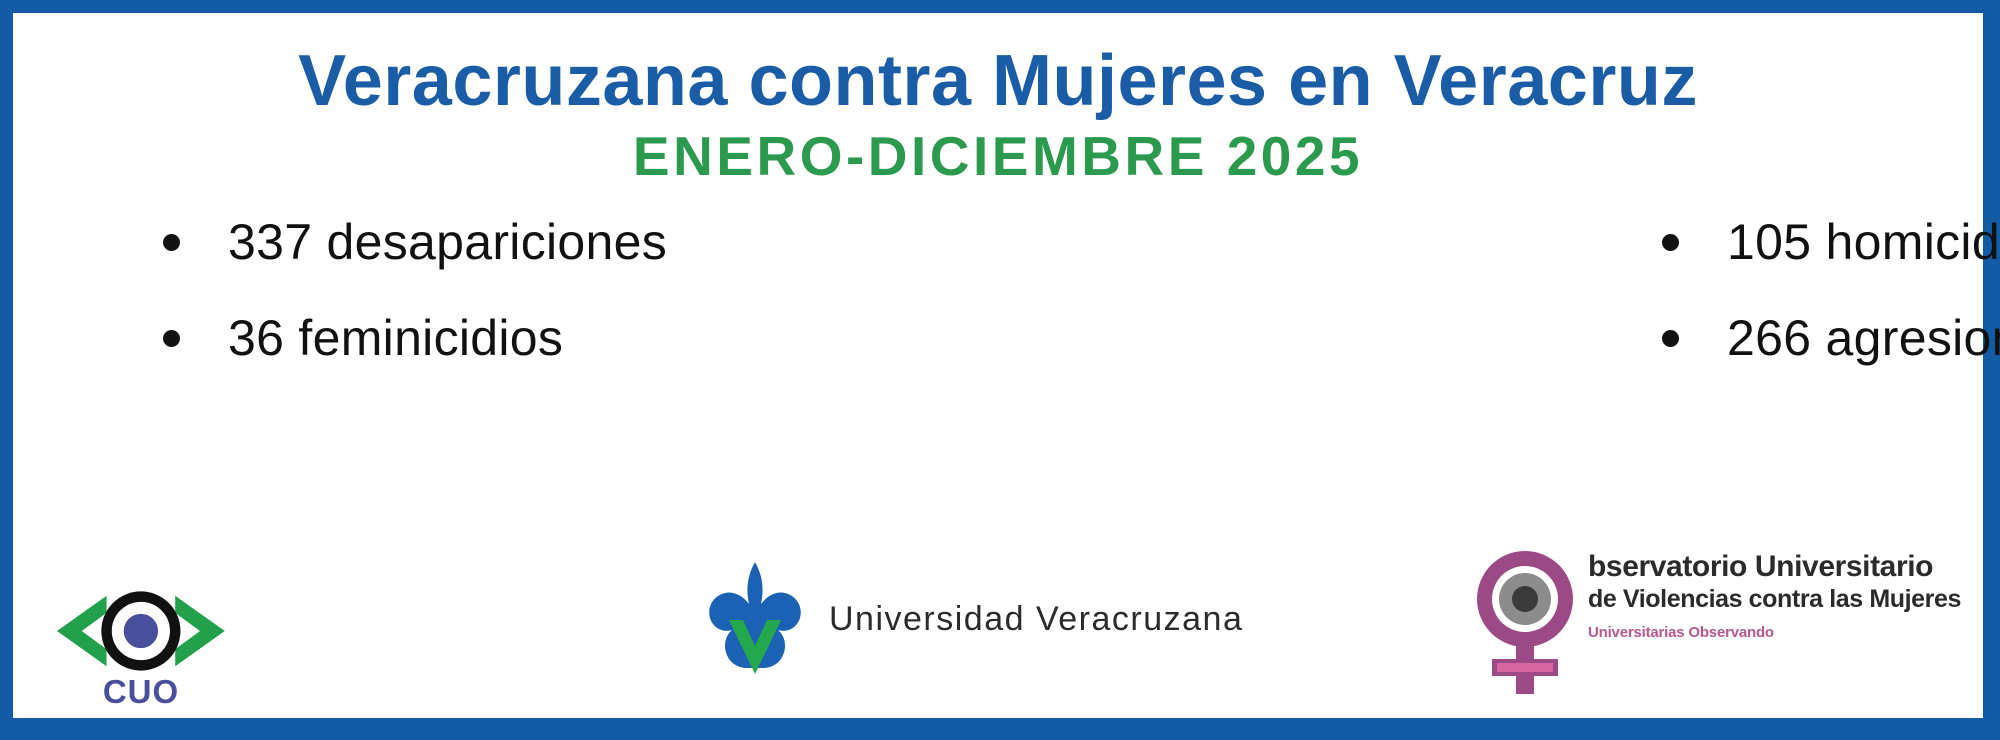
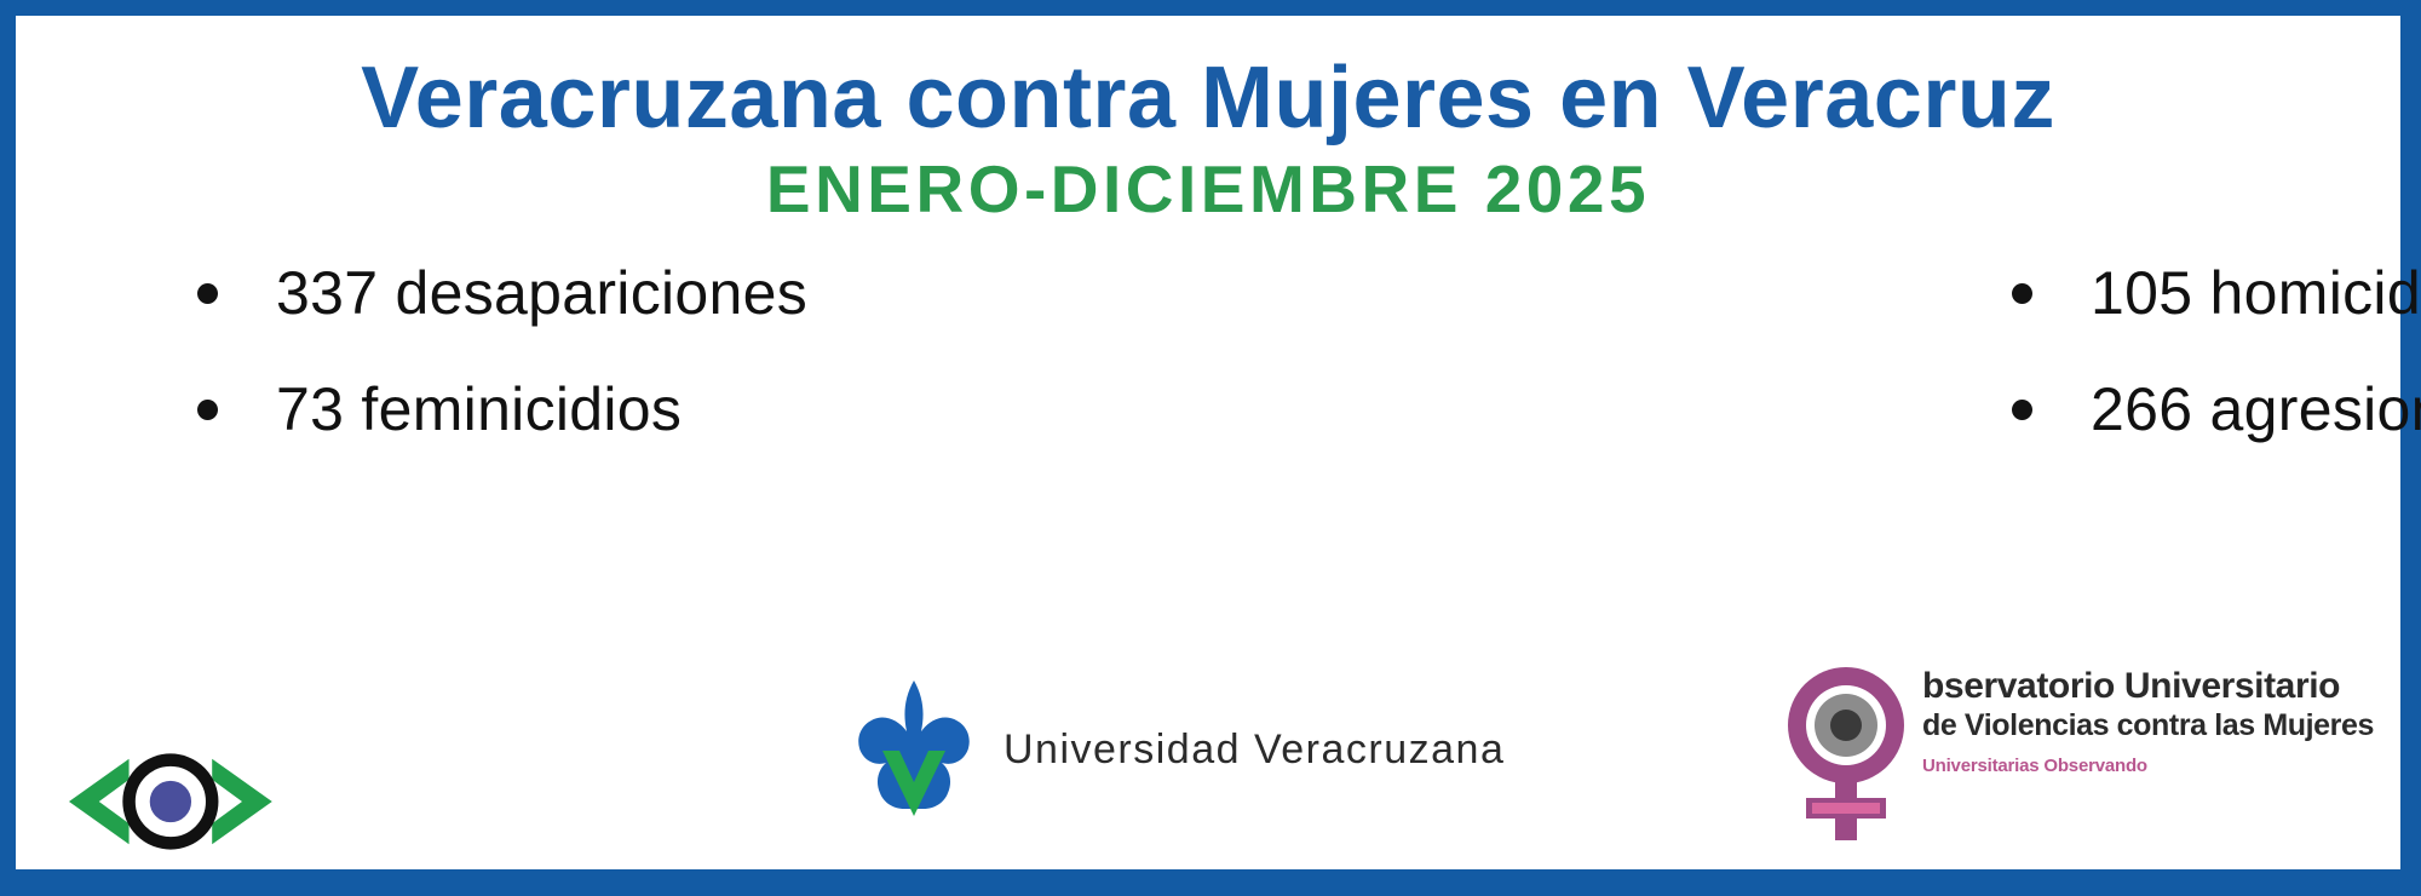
  Veracruzana contra Mujeres en Veracruz
  ENERO-DICIEMBRE 2025
  337 desapariciones
- 36 feminicidios
+ 73 feminicidios
  105 homicid
  266 agresio
- CUO
  Universidad Veracruzana
  bservatorio Universitario
  de Violencias contra las Mujeres
  Universitarias Observando
